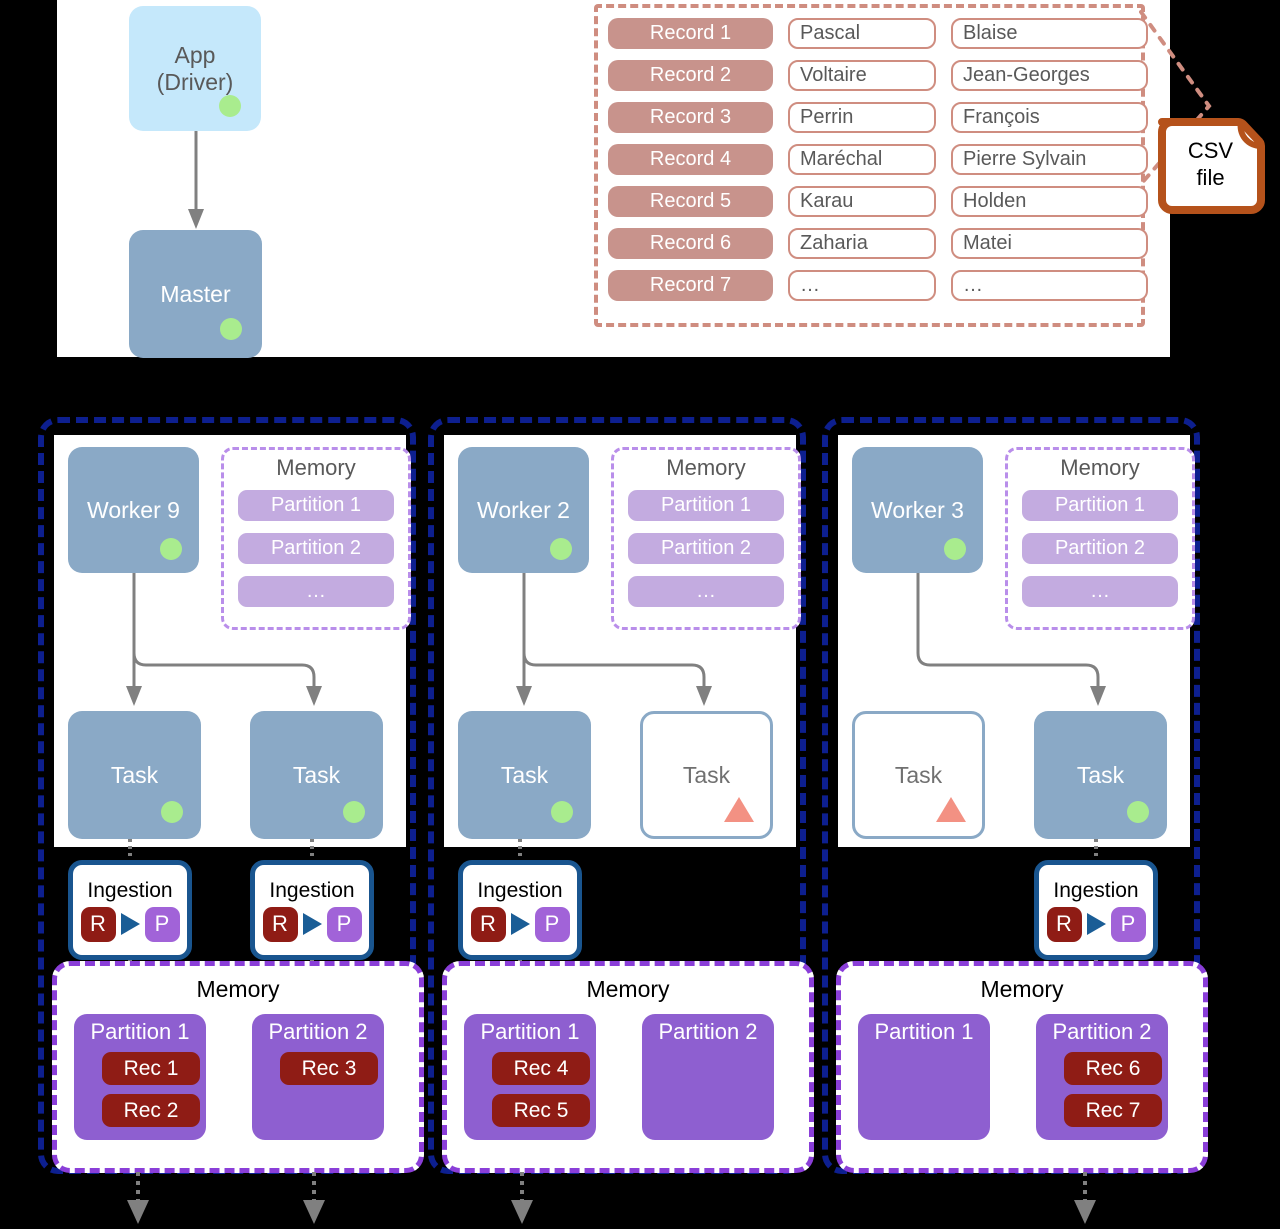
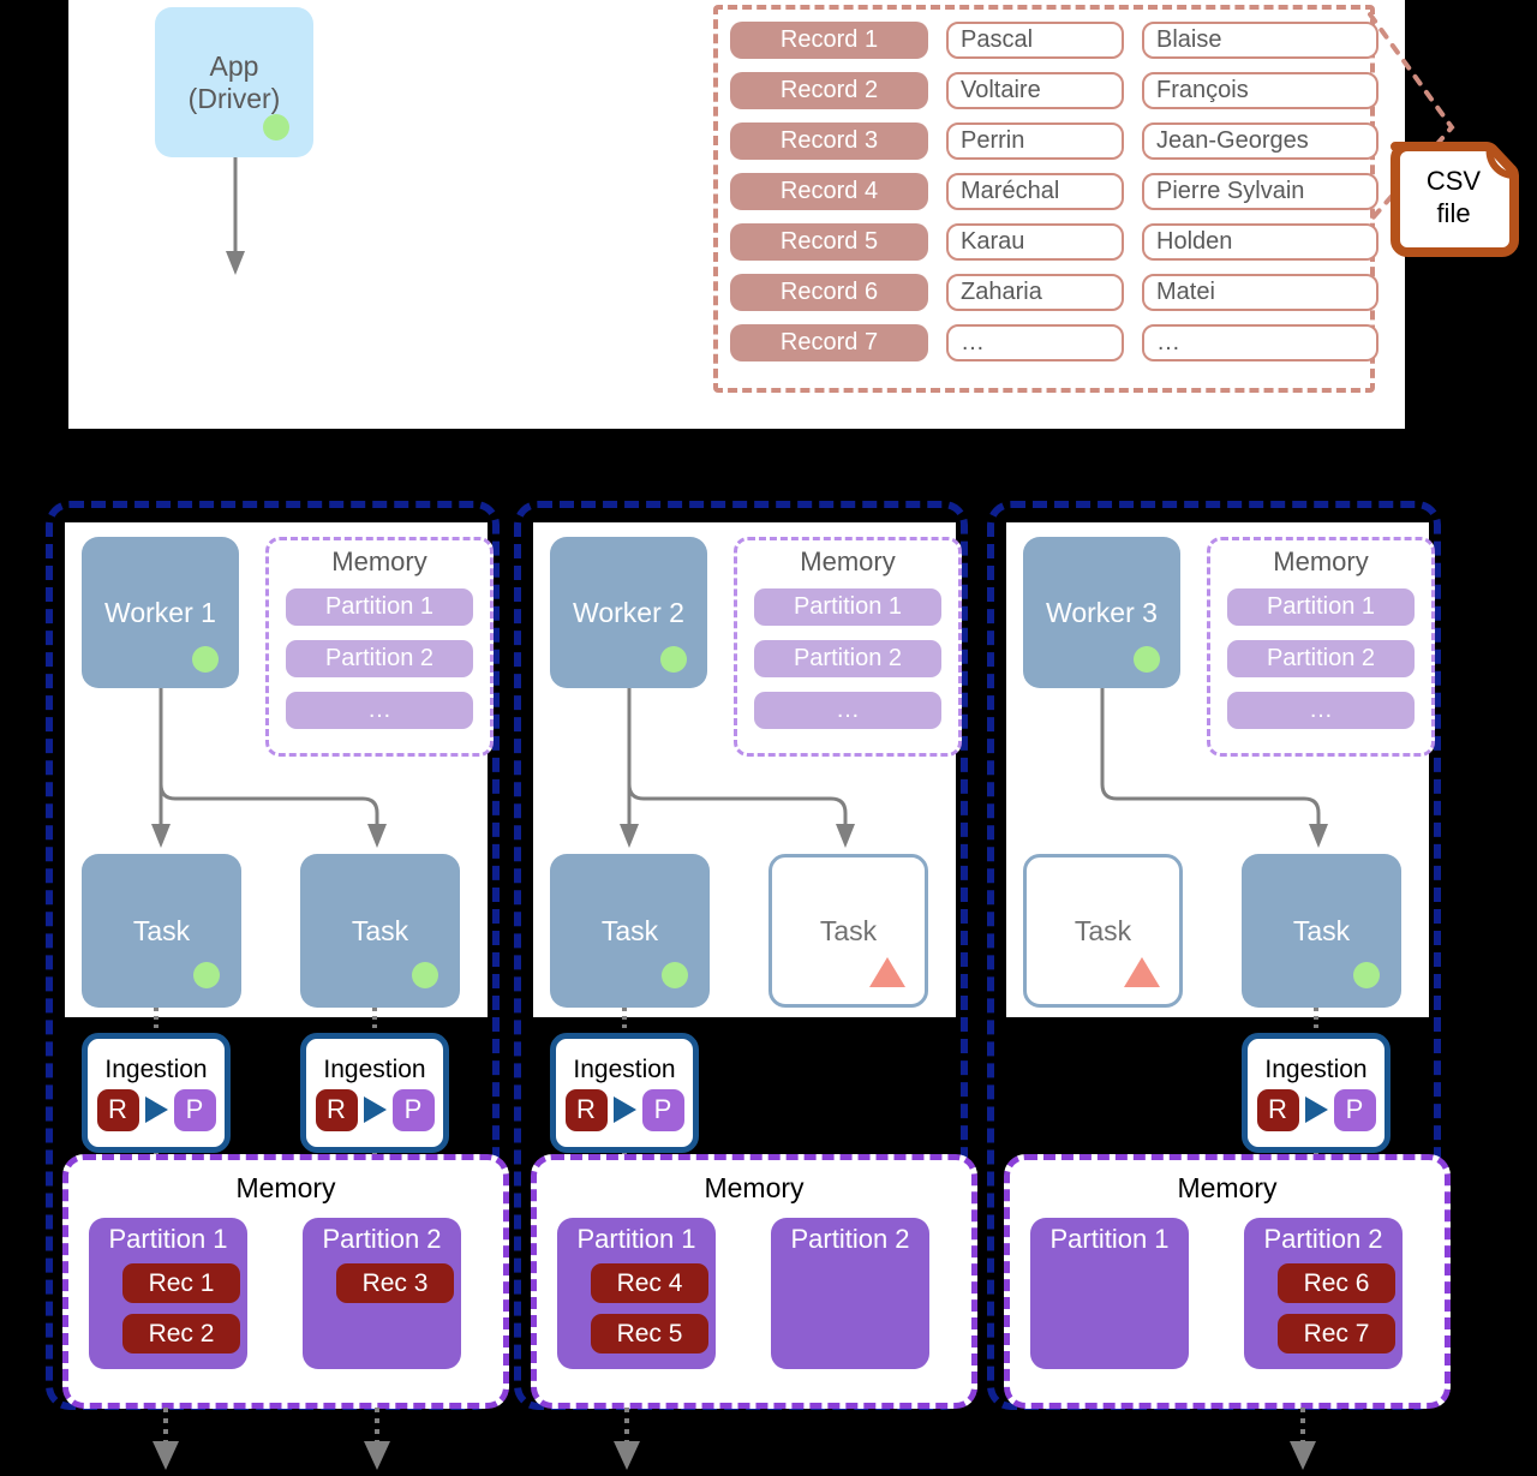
  App
  (Driver)
- Master
  Record 1
  Pascal
  Blaise
  Record 2
  Voltaire
- Jean-Georges
+ François
  Record 3
  Perrin
- François
+ Jean-Georges
  Record 4
  Maréchal
  Pierre Sylvain
  Record 5
  Karau
  Holden
  Record 6
  Zaharia
  Matei
  Record 7
  …
  …
  CSV
  file
- Worker 9
+ Worker 1
  Memory
  Partition 1
  Partition 2
  …
  Task
  Task
  Ingestion
  R
  P
  Ingestion
  R
  P
  Memory
  Partition 1
  Rec 1
  Rec 2
  Partition 2
  Rec 3
  Worker 2
  Memory
  Partition 1
  Partition 2
  …
  Task
  Task
  Ingestion
  R
  P
  Memory
  Partition 1
  Rec 4
  Rec 5
  Partition 2
  Worker 3
  Memory
  Partition 1
  Partition 2
  …
  Task
  Task
  Ingestion
  R
  P
  Memory
  Partition 1
  Partition 2
  Rec 6
  Rec 7
